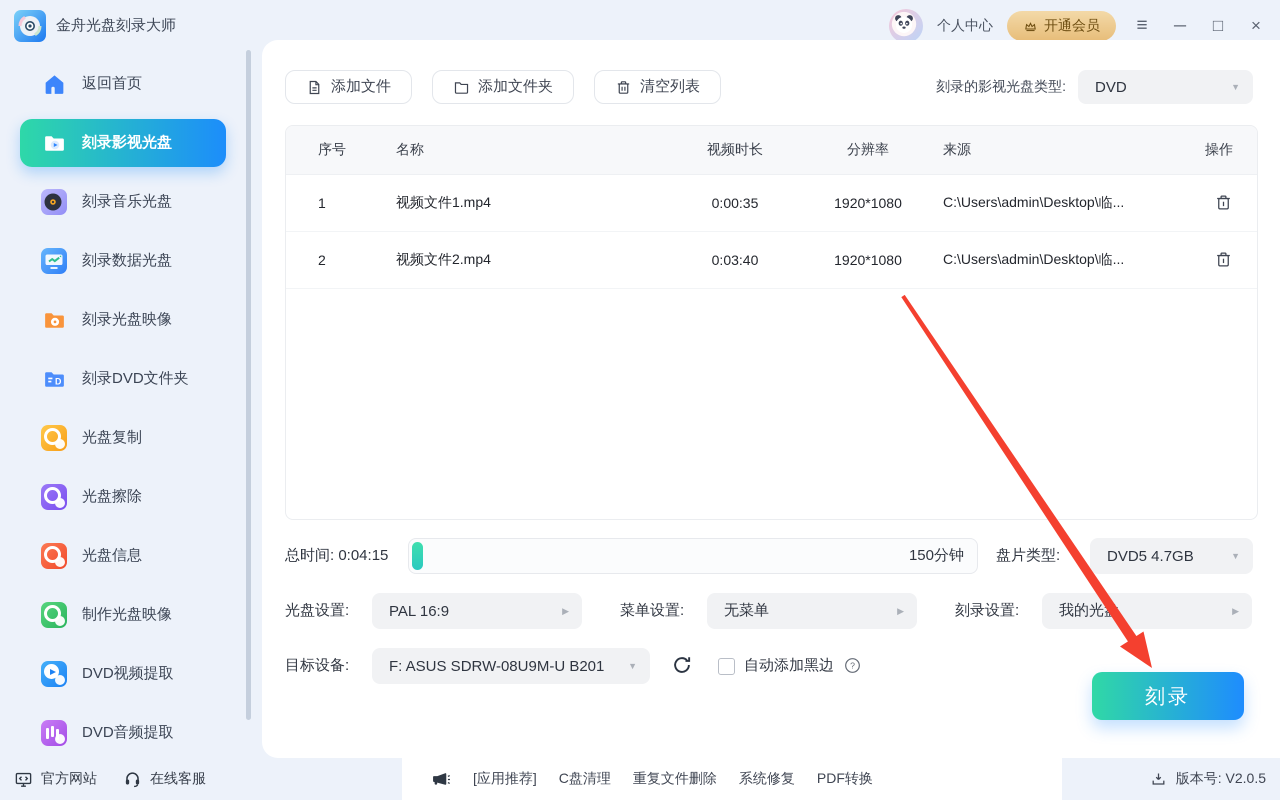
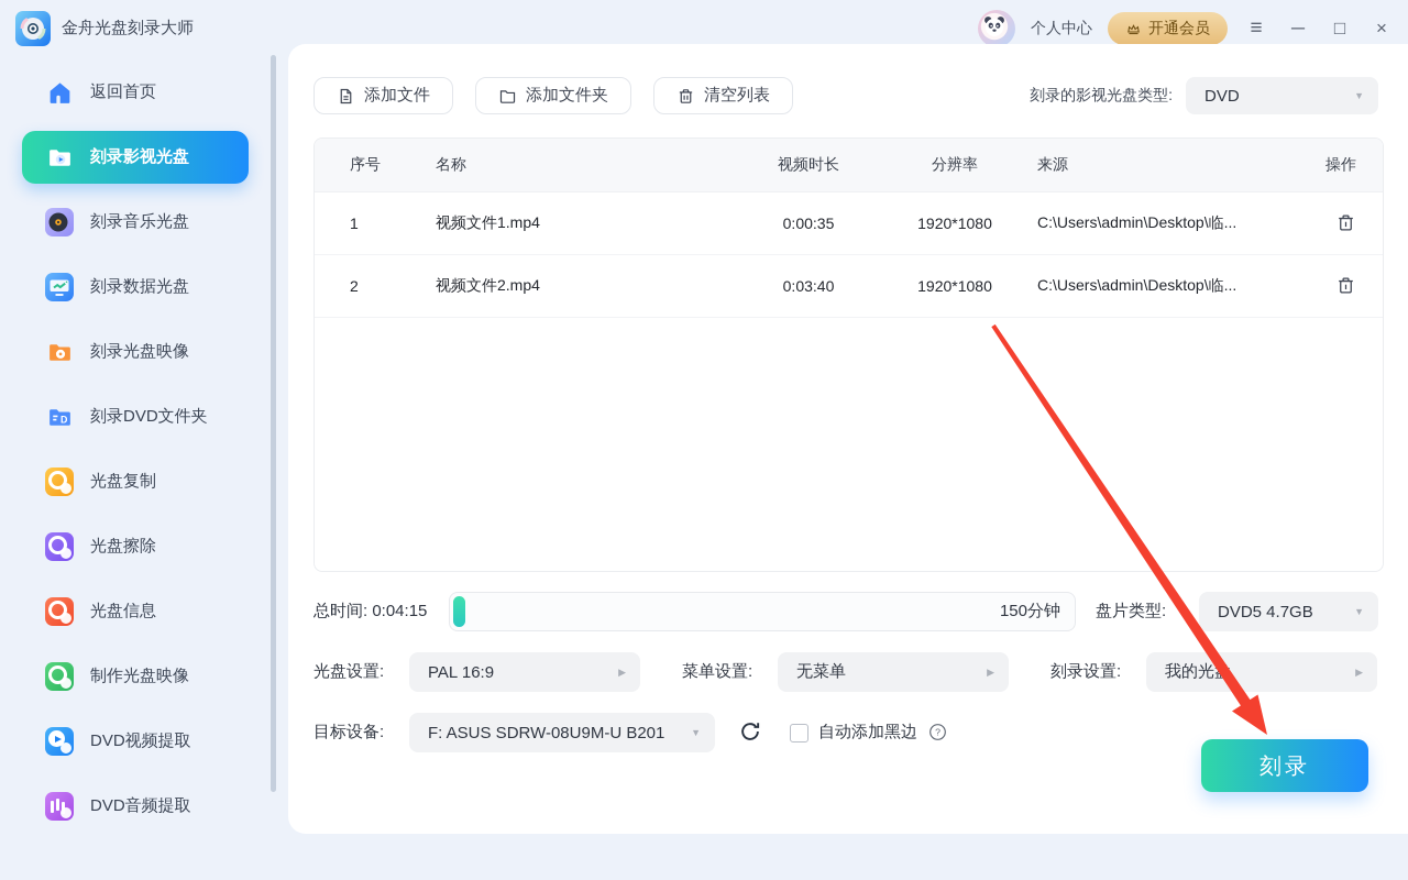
  金舟光盘刻录大师
  个人中心
  开通会员
  ≡
  ─
  □
  ×
  返回首页
  刻录影视光盘
  刻录音乐光盘
  刻录数据光盘
  刻录光盘映像
  D
  刻录DVD文件夹
  光盘复制
  光盘擦除
  光盘信息
  制作光盘映像
  DVD视频提取
  DVD音频提取
  添加文件
  添加文件夹
  清空列表
  刻录的影视光盘类型:
  DVD
  ▼
  序号
  名称
  视频时长
  分辨率
  来源
  操作
  1
  视频文件1.mp4
  0:00:35
  1920*1080
  C:\Users\admin\Desktop\临...
  2
  视频文件2.mp4
  0:03:40
  1920*1080
  C:\Users\admin\Desktop\临...
  总时间: 0:04:15
  150分钟
  盘片类型:
  DVD5 4.7GB
  ▼
  光盘设置:
  PAL 16:9
  ▶
  菜单设置:
  无菜单
  ▶
  刻录设置:
  我的光
  ▶
  目标设备:
  F: ASUS SDRW-08U9M-U B201
  ▼
  自动添加黑边
  ?
  刻录
- 官方网站
- 在线客服
- [应用推荐]
- C盘清理
- 重复文件删除
- 系统修复
- PDF转换
- 版本号: V2.0.5
